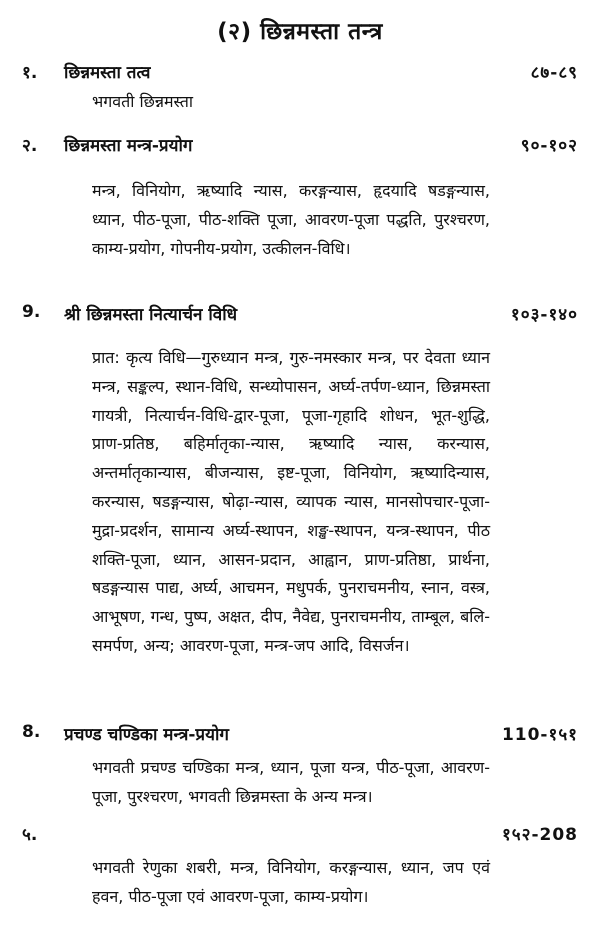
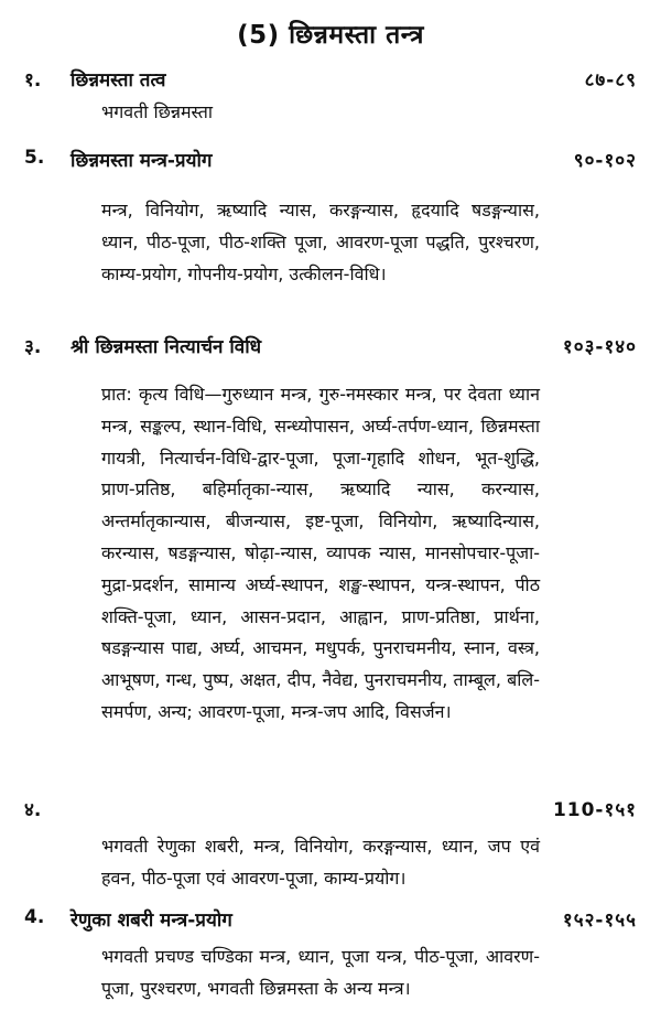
- (२) छिन्नमस्ता तन्त्र
+ (5) छिन्नमस्ता तन्त्र
  १.
  छिन्नमस्ता तत्व
  ८७-८९
  भगवती छिन्नमस्ता
- २.
+ 5.
  छिन्नमस्ता मन्त्र-प्रयोग
  ९०-१०२
  मन्त्र, विनियोग, ऋष्यादि न्यास, करङ्गन्यास, हृदयादि षडङ्गन्यास, ध्यान, पीठ-पूजा, पीठ-शक्ति पूजा, आवरण-पूजा पद्धति, पुरश्चरण, काम्य-प्रयोग, गोपनीय-प्रयोग, उत्कीलन-विधि।
- 9.
+ ३.
  श्री छिन्नमस्ता नित्यार्चन विधि
  १०३-१४०
  प्रात: कृत्य विधि—गुरुध्यान मन्त्र, गुरु-नमस्कार मन्त्र, पर देवता ध्यान मन्त्र, सङ्कल्प, स्थान-विधि, सन्ध्योपासन, अर्घ्य-तर्पण-ध्यान, छिन्नमस्ता गायत्री, नित्यार्चन-विधि-द्वार-पूजा, पूजा-गृहादि शोधन, भूत-शुद्धि, प्राण-प्रतिष्ठ, बहिर्मातृका-न्यास, ऋष्यादि न्यास, करन्यास, अन्तर्मातृकान्यास, बीजन्यास, इष्ट-पूजा, विनियोग, ऋष्यादिन्यास, करन्यास, षडङ्गन्यास, षोढ़ा-न्यास, व्यापक न्यास, मानसोपचार-पूजा-मुद्रा-प्रदर्शन, सामान्य अर्घ्य-स्थापन, शङ्ख-स्थापन, यन्त्र-स्थापन, पीठ शक्ति-पूजा, ध्यान, आसन-प्रदान, आह्वान, प्राण-प्रतिष्ठा, प्रार्थना, षडङ्गन्यास पाद्य, अर्घ्य, आचमन, मधुपर्क, पुनराचमनीय, स्नान, वस्त्र, आभूषण, गन्ध, पुष्प, अक्षत, दीप, नैवेद्य, पुनराचमनीय, ताम्बूल, बलि-समर्पण, अन्य; आवरण-पूजा, मन्त्र-जप आदि, विसर्जन।
- 8.
+ ४.
- प्रचण्ड चण्डिका मन्त्र-प्रयोग
  110-१५१
- भगवती प्रचण्ड चण्डिका मन्त्र, ध्यान, पूजा यन्त्र, पीठ-पूजा, आवरण-पूजा, पुरश्चरण, भगवती छिन्नमस्ता के अन्य मन्त्र।
+ भगवती रेणुका शबरी, मन्त्र, विनियोग, करङ्गन्यास, ध्यान, जप एवं हवन, पीठ-पूजा एवं आवरण-पूजा, काम्य-प्रयोग।
- ५.
+ 4.
+ रेणुका शबरी मन्त्र-प्रयोग
- १५२-208
+ १५२-१५५
- भगवती रेणुका शबरी, मन्त्र, विनियोग, करङ्गन्यास, ध्यान, जप एवं हवन, पीठ-पूजा एवं आवरण-पूजा, काम्य-प्रयोग।
+ भगवती प्रचण्ड चण्डिका मन्त्र, ध्यान, पूजा यन्त्र, पीठ-पूजा, आवरण-पूजा, पुरश्चरण, भगवती छिन्नमस्ता के अन्य मन्त्र।
